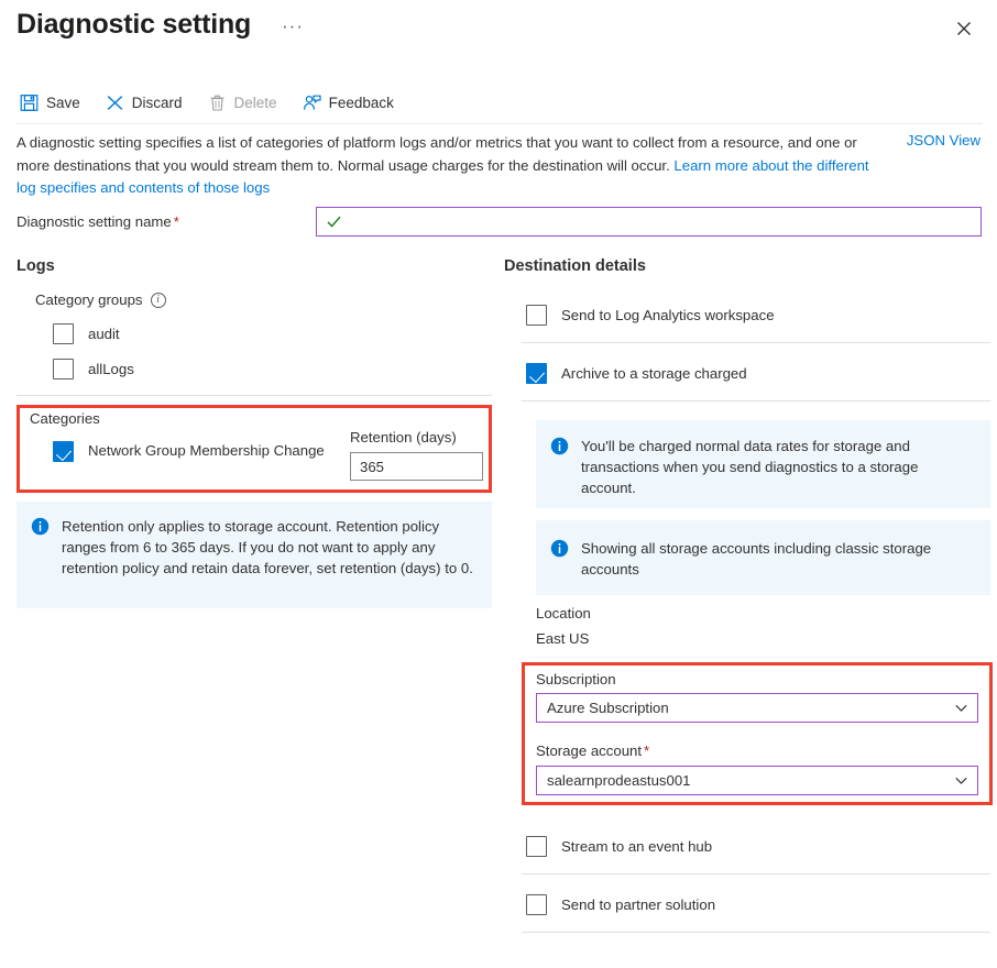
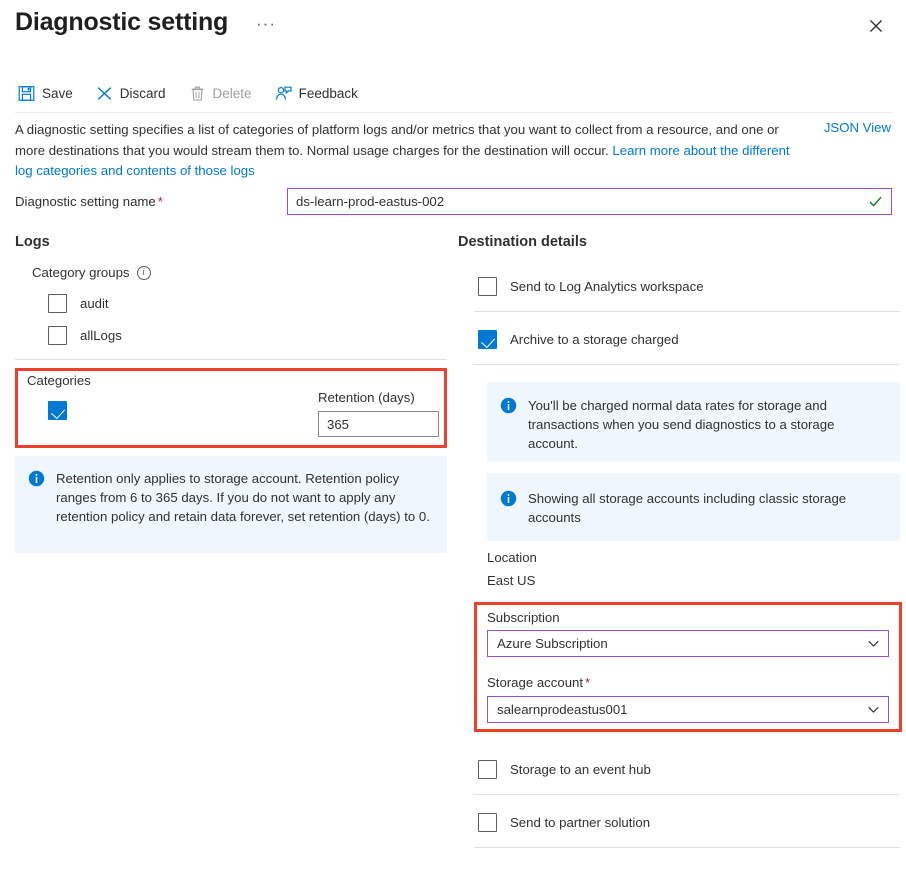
  Diagnostic setting
  ···
  Save
  Discard
  Delete
  Feedback
- A diagnostic setting specifies a list of categories of platform logs and/or metrics that you want to collect from a resource, and one or more destinations that you would stream them to. Normal usage charges for the destination will occur. Learn more about the different log specifies and contents of those logs
+ A diagnostic setting specifies a list of categories of platform logs and/or metrics that you want to collect from a resource, and one or more destinations that you would stream them to. Normal usage charges for the destination will occur. Learn more about the different log categories and contents of those logs
  JSON View
  Diagnostic setting name *
+ ds-learn-prod-eastus-002
  Logs
  Category groups
  i
  audit
  allLogs
  Categories
- Network Group Membership Change
  Retention (days)
  365
  Retention only applies to storage account. Retention policy ranges from 6 to 365 days. If you do not want to apply any retention policy and retain data forever, set retention (days) to 0.
  Destination details
  Send to Log Analytics workspace
  Archive to a storage charged
  You'll be charged normal data rates for storage and transactions when you send diagnostics to a storage account.
  Showing all storage accounts including classic storage accounts
  Location
  East US
  Subscription
  Azure Subscription
  Storage account *
  salearnprodeastus001
- Stream to an event hub
+ Storage to an event hub
  Send to partner solution
